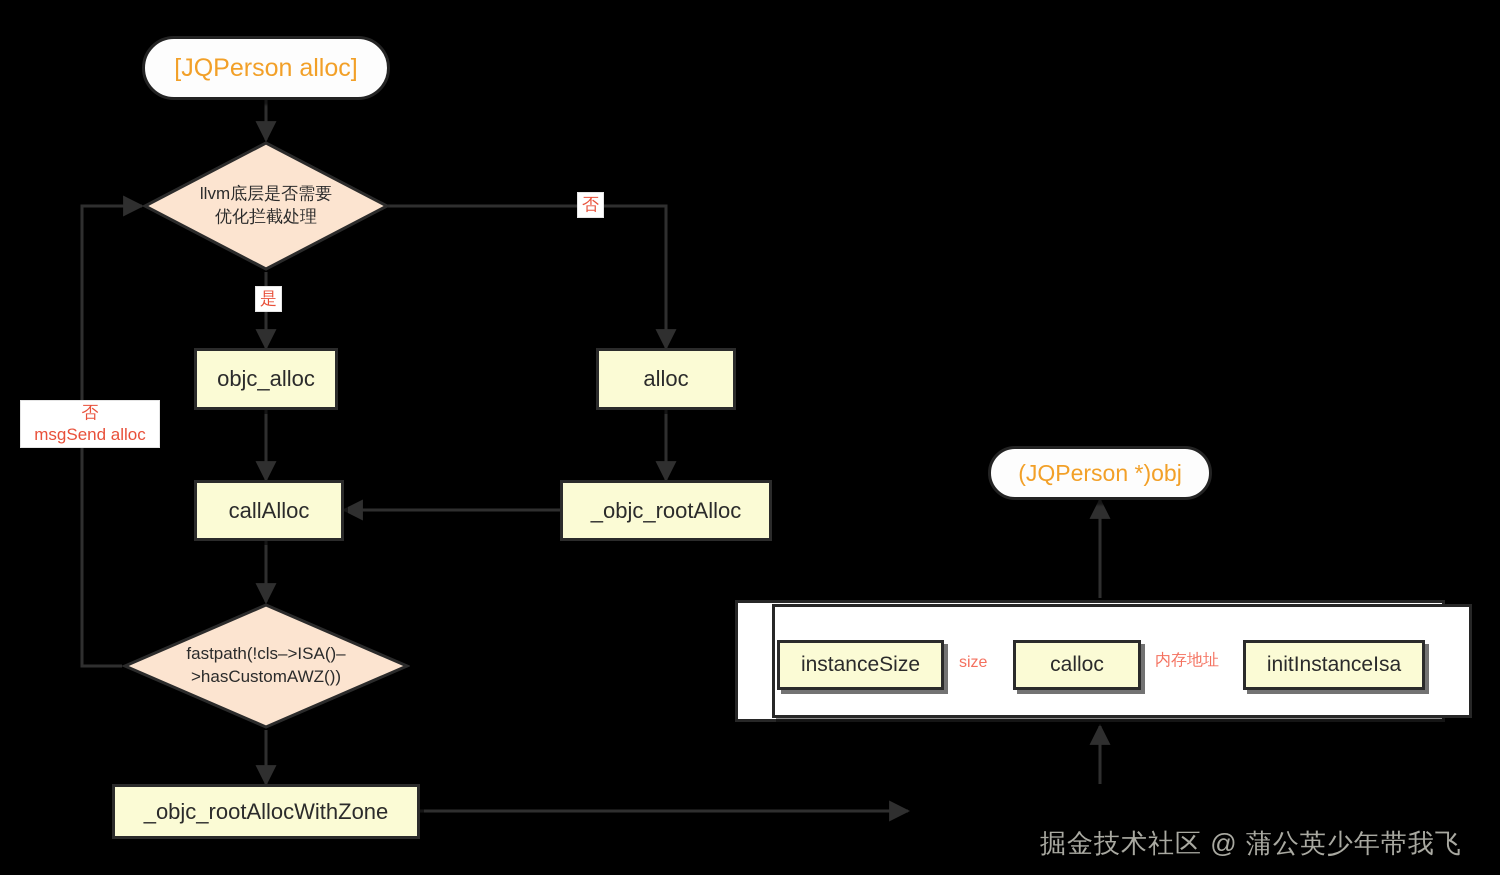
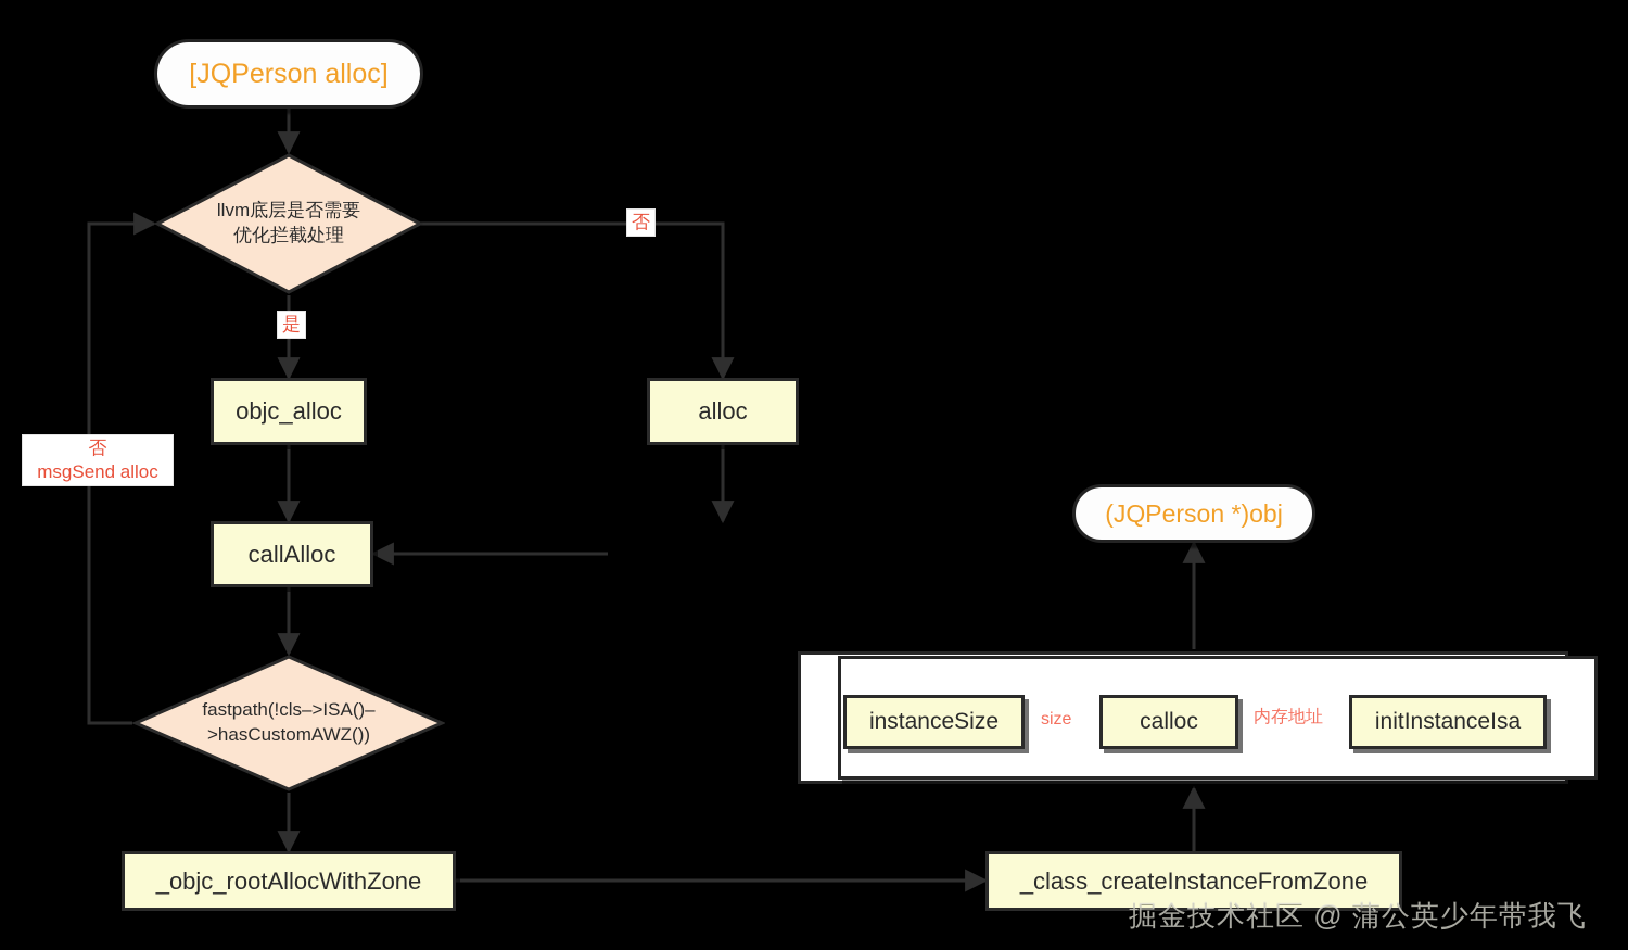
  [JQPerson alloc]
  llvm底层是否需要
  优化拦截处理
  objc_alloc
  alloc
  callAlloc
- _objc_rootAlloc
  fastpath(!cls–>ISA()–
  >hasCustomAWZ())
  _objc_rootAllocWithZone
+ _class_createInstanceFromZone
  instanceSize
  calloc
  initInstanceIsa
  (JQPerson *)obj
  是
  否
  否
  msgSend alloc
  size
  内存地址
  掘金技术社区 @ 蒲公英少年带我飞
